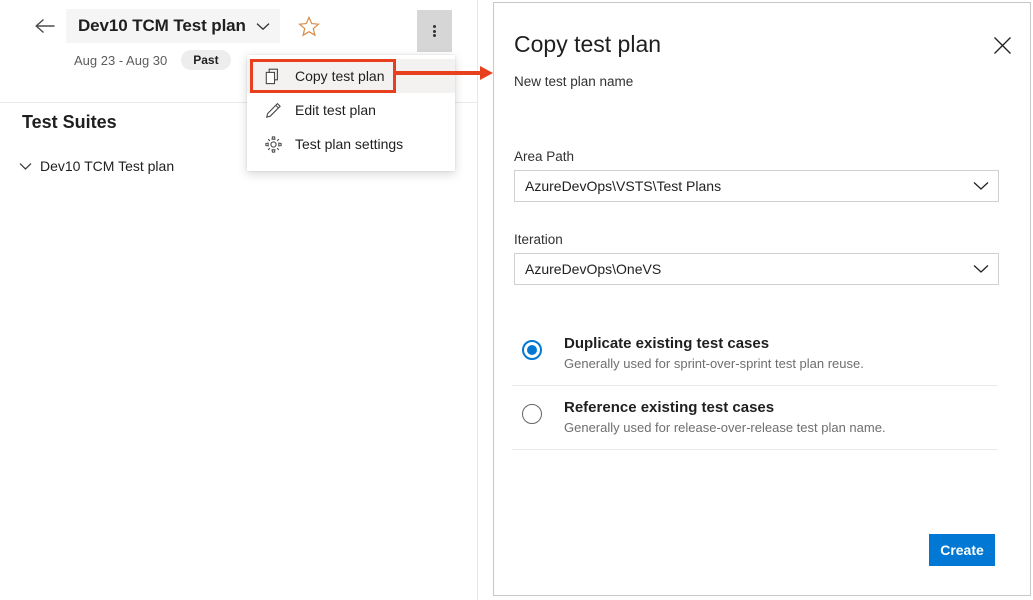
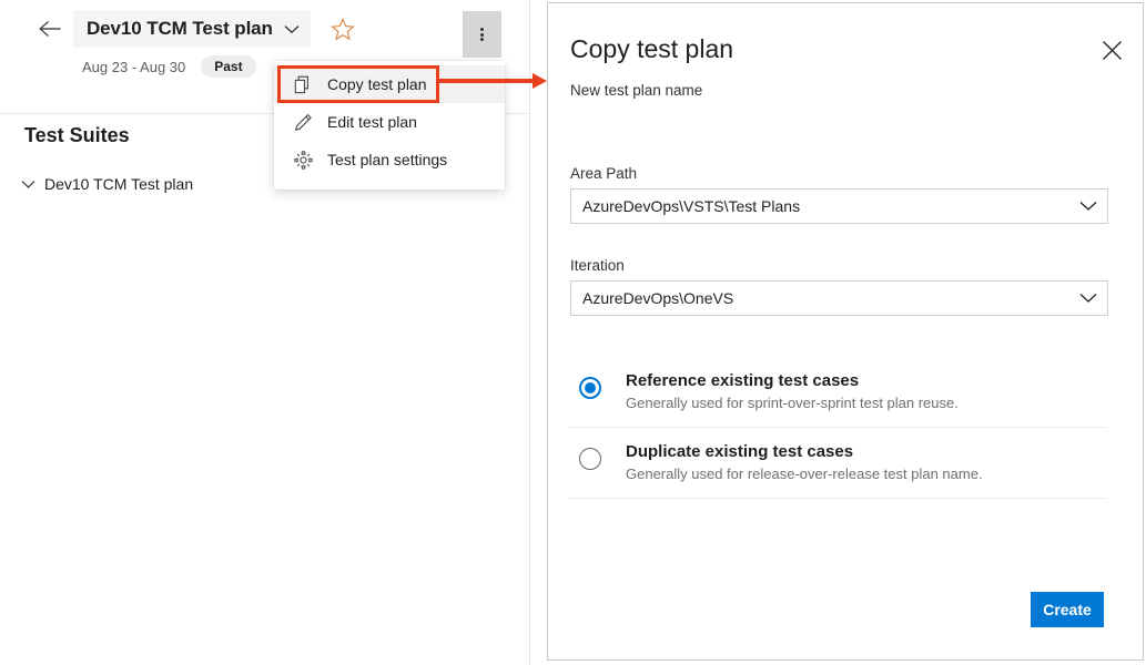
  Dev10 TCM Test plan
  Aug 23 - Aug 30
  Past
  Test Suites
  Dev10 TCM Test plan
  Copy test plan
  Edit test plan
  Test plan settings
  Copy test plan
  New test plan name
  Area Path
  AzureDevOps\VSTS\Test Plans
  Iteration
  AzureDevOps\OneVS
- Duplicate existing test cases
+ Reference existing test cases
  Generally used for sprint-over-sprint test plan reuse.
- Reference existing test cases
+ Duplicate existing test cases
  Generally used for release-over-release test plan name.
  Create
